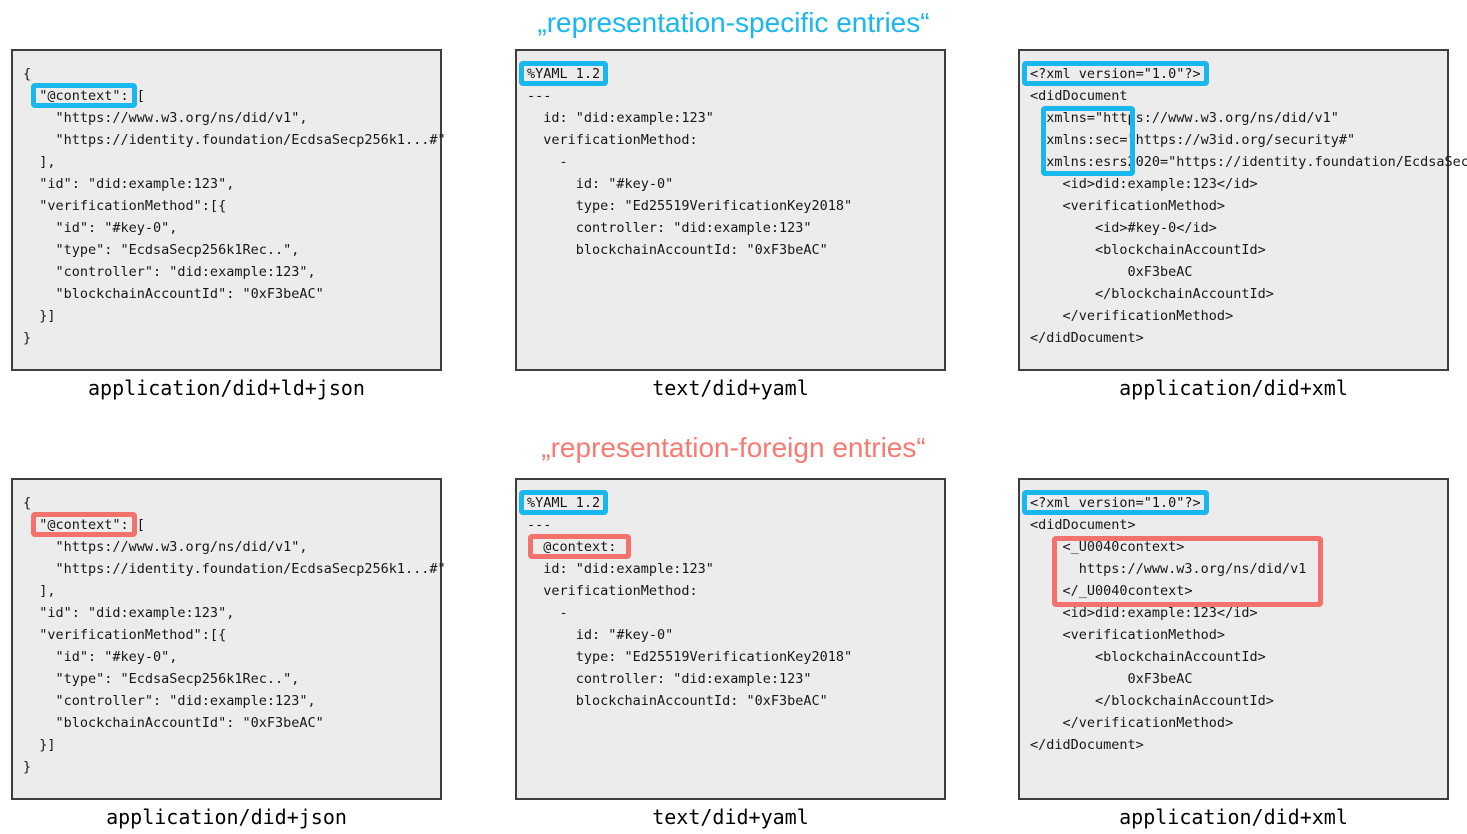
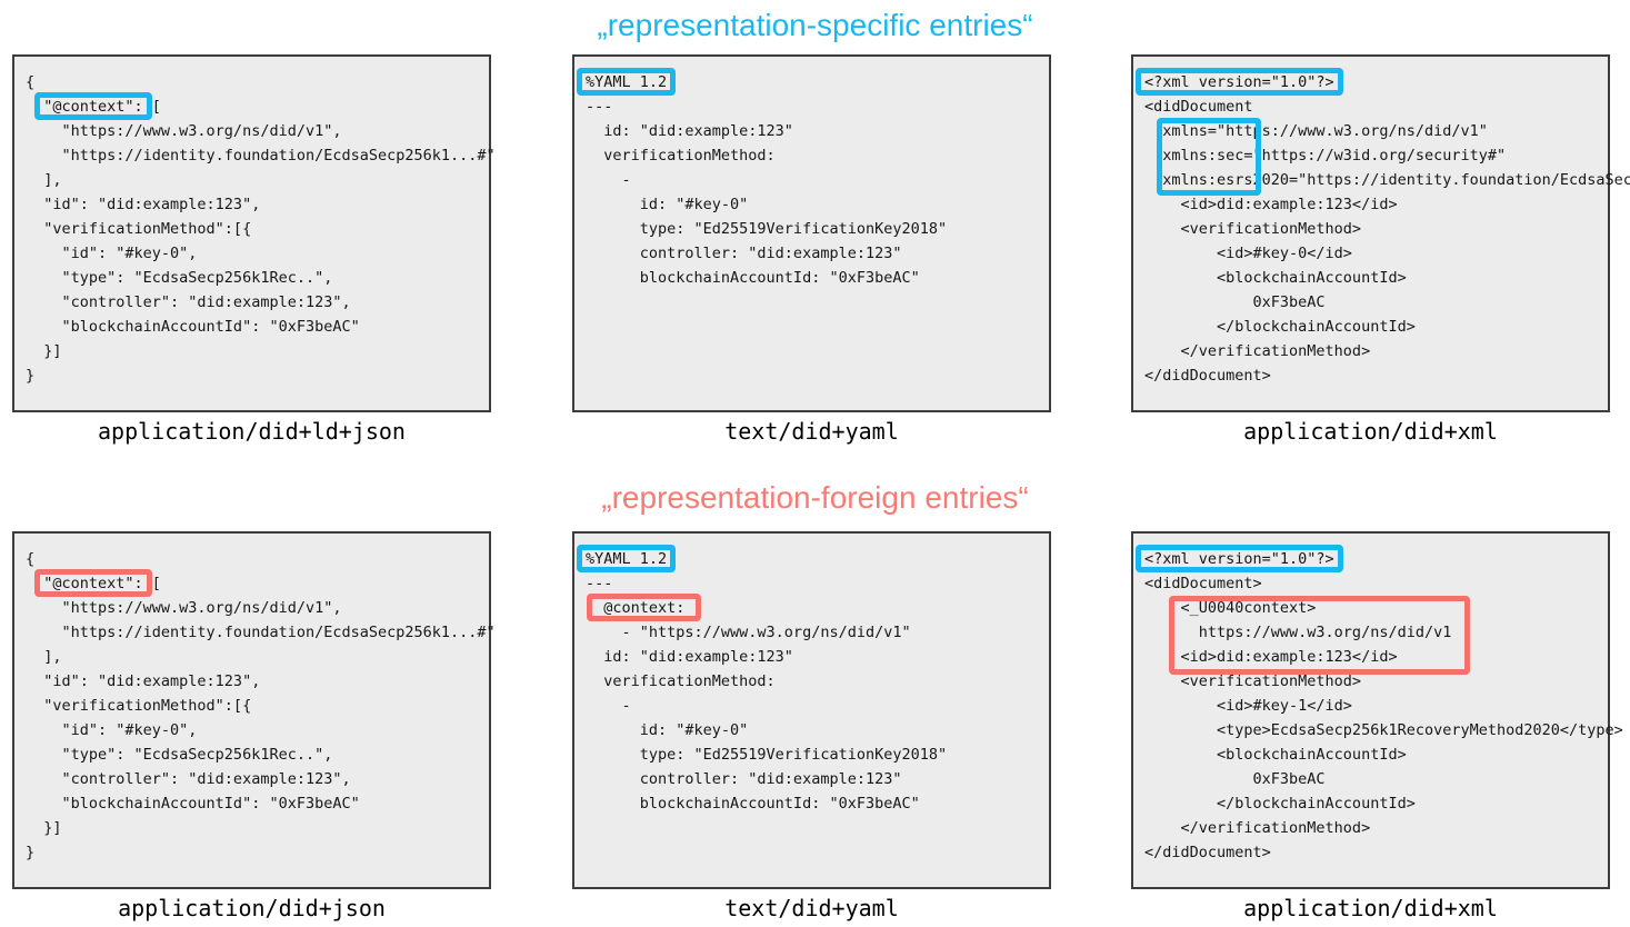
  „representation-specific entries“
  „representation-foreign entries“
  {
  "@context": [
  "https://www.w3.org/ns/did/v1",
  "https://identity.foundation/EcdsaSecp256k1...#"
  ],
  "id": "did:example:123",
  "verificationMethod":[{
  "id": "#key-0",
  "type": "EcdsaSecp256k1Rec..",
  "controller": "did:example:123",
  "blockchainAccountId": "0xF3beAC"
  }]
  }
  %YAML 1.2
  ---
  id: "did:example:123"
  verificationMethod:
  -
  id: "#key-0"
  type: "Ed25519VerificationKey2018"
  controller: "did:example:123"
  blockchainAccountId: "0xF3beAC"
  <?xml version="1.0"?>
  <didDocument
  xmlns="https://www.w3.org/ns/did/v1"
  xmlns:sec="https://w3id.org/security#"
  xmlns:esrs2020="https://identity.foundation/EcdsaSec
  <id>did:example:123</id>
  <verificationMethod>
  <id>#key-0</id>
  <blockchainAccountId>
  0xF3beAC
  </blockchainAccountId>
  </verificationMethod>
  </didDocument>
  {
  "@context": [
  "https://www.w3.org/ns/did/v1",
  "https://identity.foundation/EcdsaSecp256k1...#"
  ],
  "id": "did:example:123",
  "verificationMethod":[{
  "id": "#key-0",
  "type": "EcdsaSecp256k1Rec..",
  "controller": "did:example:123",
  "blockchainAccountId": "0xF3beAC"
  }]
  }
  %YAML 1.2
  ---
  @context:
+ - "https://www.w3.org/ns/did/v1"
  id: "did:example:123"
  verificationMethod:
  -
  id: "#key-0"
  type: "Ed25519VerificationKey2018"
  controller: "did:example:123"
  blockchainAccountId: "0xF3beAC"
  <?xml version="1.0"?>
  <didDocument>
  <_U0040context>
  https://www.w3.org/ns/did/v1
- </_U0040context>
  <id>did:example:123</id>
  <verificationMethod>
+ <id>#key-1</id>
+ <type>EcdsaSecp256k1RecoveryMethod2020</type>
  <blockchainAccountId>
  0xF3beAC
  </blockchainAccountId>
  </verificationMethod>
  </didDocument>
  application/did+ld+json
  text/did+yaml
  application/did+xml
  application/did+json
  text/did+yaml
  application/did+xml
